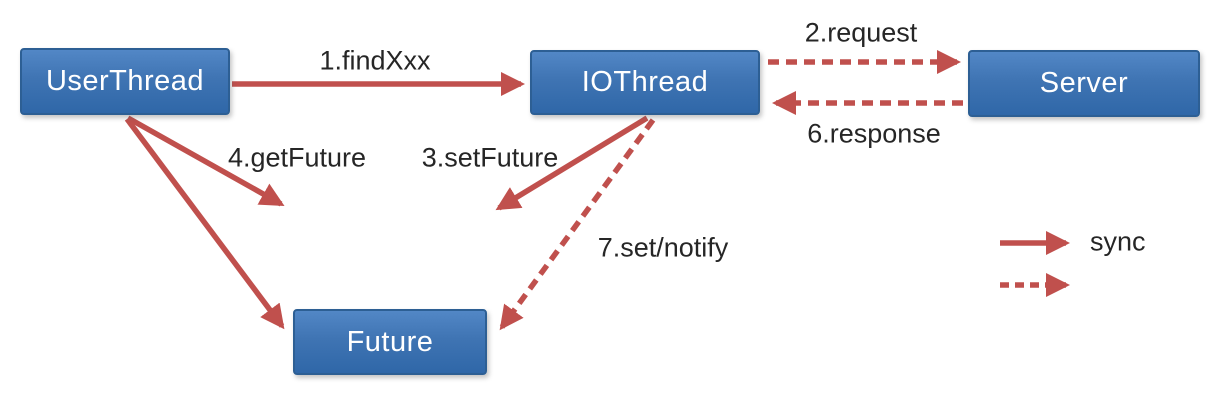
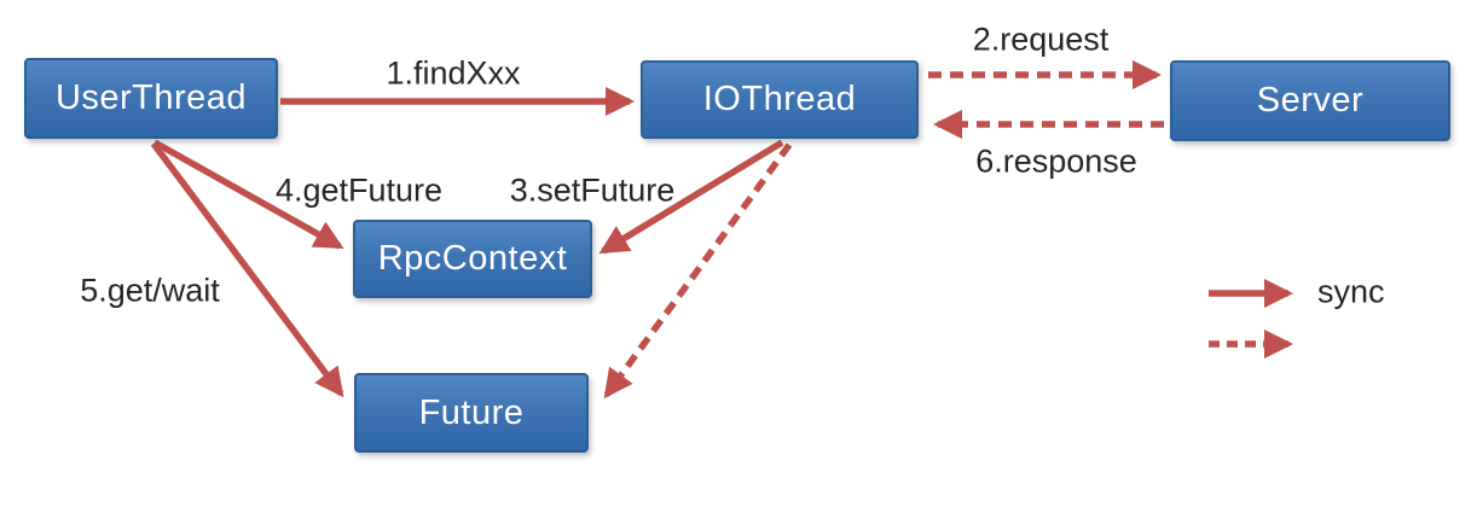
  UserThread
  IOThread
  Server
+ RpcContext
  Future
  1.findXxx
  2.request
  3.setFuture
  4.getFuture
+ 5.get/wait
  6.response
- 7.set/notify
  sync
